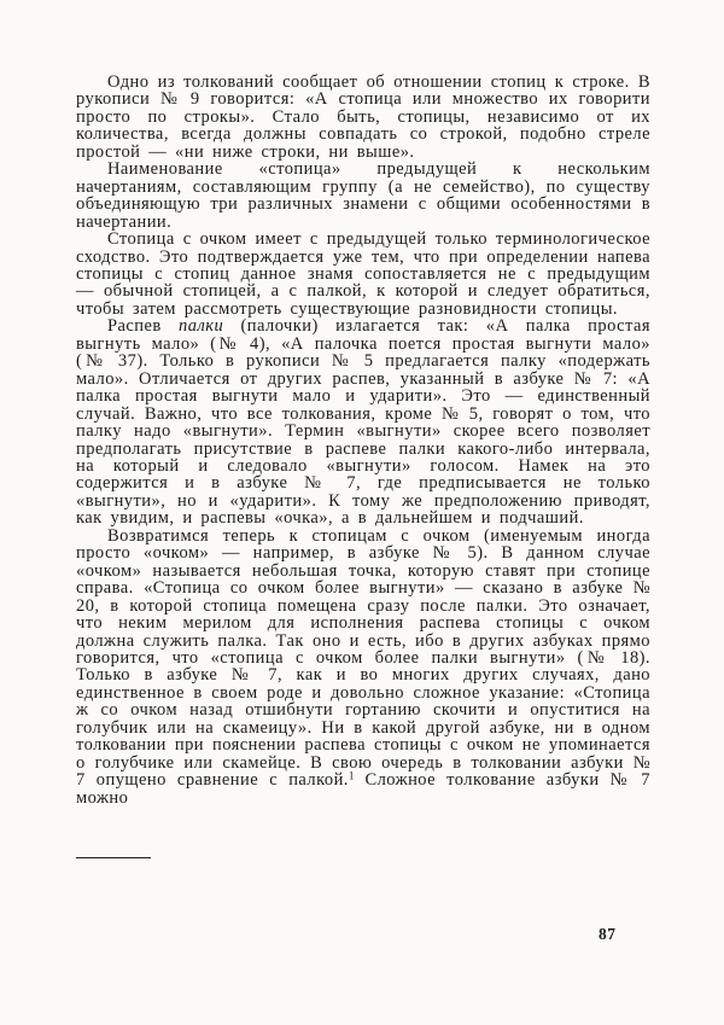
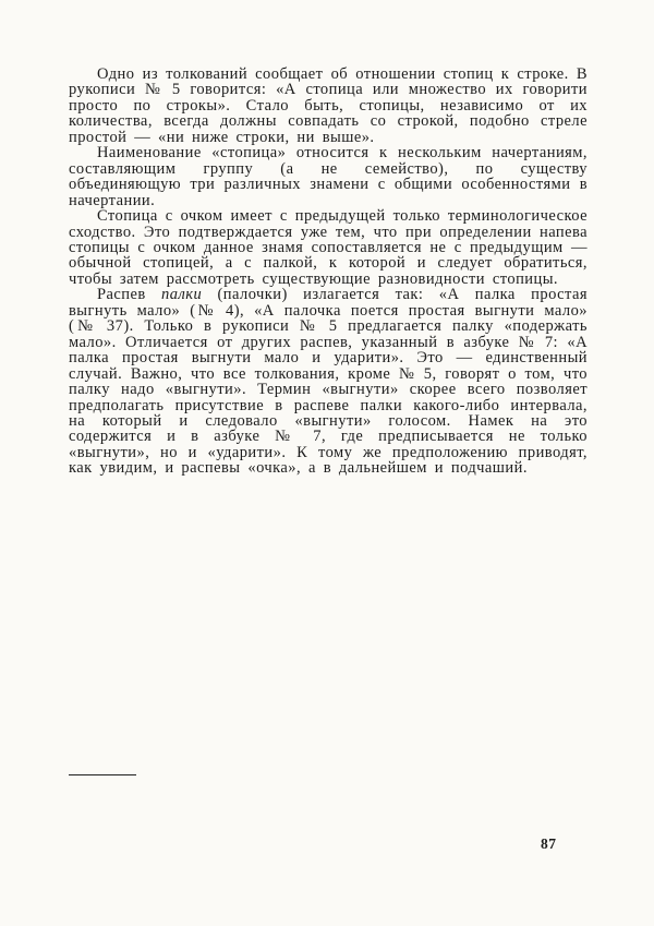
- Одно из толкований сообщает об отношении стопиц к строке. В рукописи № 9 говорится: «А стопица или множество их говорити просто по строкы». Стало быть, стопицы, независимо от их количества, всегда должны совпадать со строкой, подобно стреле простой — «ни ниже строки, ни выше».
+ Одно из толкований сообщает об отношении стопиц к строке. В рукописи № 5 говорится: «А стопица или множество их говорити просто по строкы». Стало быть, стопицы, независимо от их количества, всегда должны совпадать со строкой, подобно стреле простой — «ни ниже строки, ни выше».
- Наименование «стопица» предыдущей к нескольким начертаниям, составляющим группу (а не семейство), по существу объединяющую три различных знамени с общими особенностями в начертании.
+ Наименование «стопица» относится к нескольким начертаниям, составляющим группу (а не семейство), по существу объединяющую три различных знамени с общими особенностями в начертании.
- Стопица с очком имеет с предыдущей только терминологическое сходство. Это подтверждается уже тем, что при определении напева стопицы с стопиц данное знамя сопоставляется не с предыдущим — обычной стопицей, а с палкой, к которой и следует обратиться, чтобы затем рассмотреть существующие разновидности стопицы.
+ Стопица с очком имеет с предыдущей только терминологическое сходство. Это подтверждается уже тем, что при определении напева стопицы с очком данное знамя сопоставляется не с предыдущим — обычной стопицей, а с палкой, к которой и следует обратиться, чтобы затем рассмотреть существующие разновидности стопицы.
  Распев палки (палочки) излагается так: «А палка простая выгнуть мало» (№ 4), «А палочка поется простая выгнути мало» (№ 37). Только в рукописи № 5 предлагается палку «подержать мало». Отличается от других распев, указанный в азбуке № 7: «А палка простая выгнути мало и ударити». Это — единственный случай. Важно, что все толкования, кроме № 5, говорят о том, что палку надо «выгнути». Термин «выгнути» скорее всего позволяет предполагать присутствие в распеве палки какого-либо интервала, на который и следовало «выгнути» голосом. Намек на это содержится и в азбуке № 7, где предписывается не только «выгнути», но и «ударити». К тому же предположению приводят, как увидим, и распевы «очка», а в дальнейшем и подчаший.
- Возвратимся теперь к стопицам с очком (именуемым иногда просто «очком» — например, в азбуке № 5). В данном случае «очком» называется небольшая точка, которую ставят при стопице справа. «Стопица со очком более выгнути» — сказано в азбуке № 20, в которой стопица помещена сразу после палки. Это означает, что неким мерилом для исполнения распева стопицы с очком должна служить палка. Так оно и есть, ибо в других азбуках прямо говорится, что «стопица с очком более палки выгнути» (№ 18). Только в азбуке № 7, как и во многих других случаях, дано единственное в своем роде и довольно сложное указание: «Стопица ж со очком назад отшибнути гортанию скочити и опуститися на голубчик или на скамеицу». Ни в какой другой азбуке, ни в одном толковании при пояснении распева стопицы с очком не упоминается о голубчике или скамейце. В свою очередь в толковании азбуки № 7 опущено сравнение с палкой.1 Сложное толкование азбуки № 7 можно
  87
